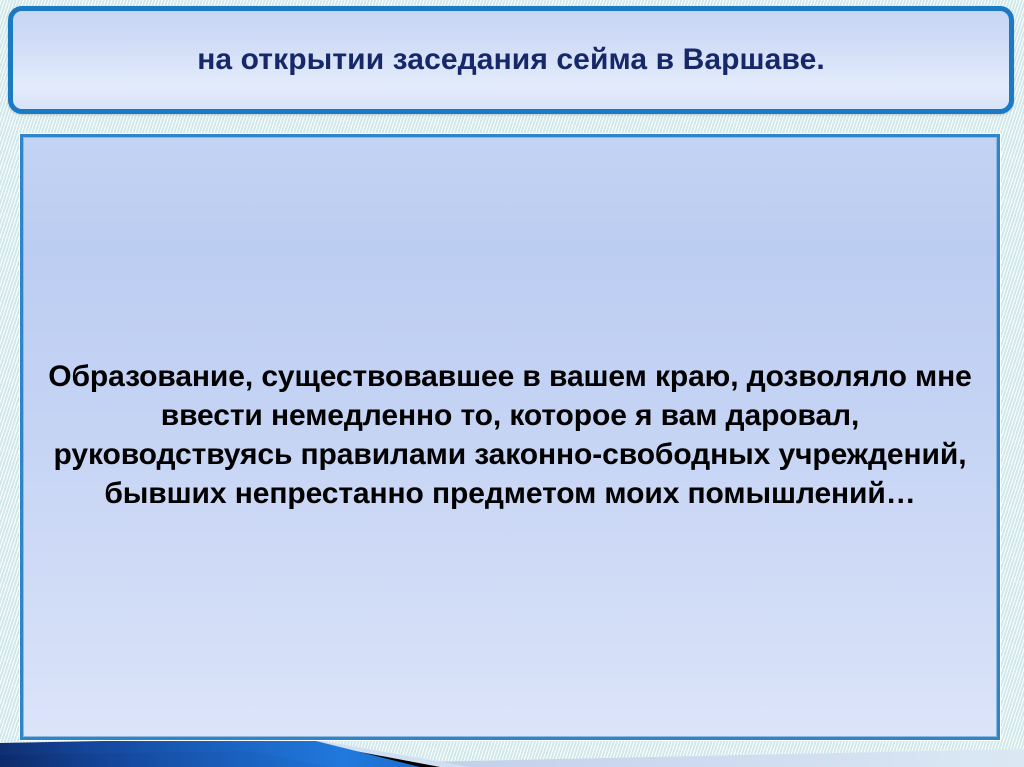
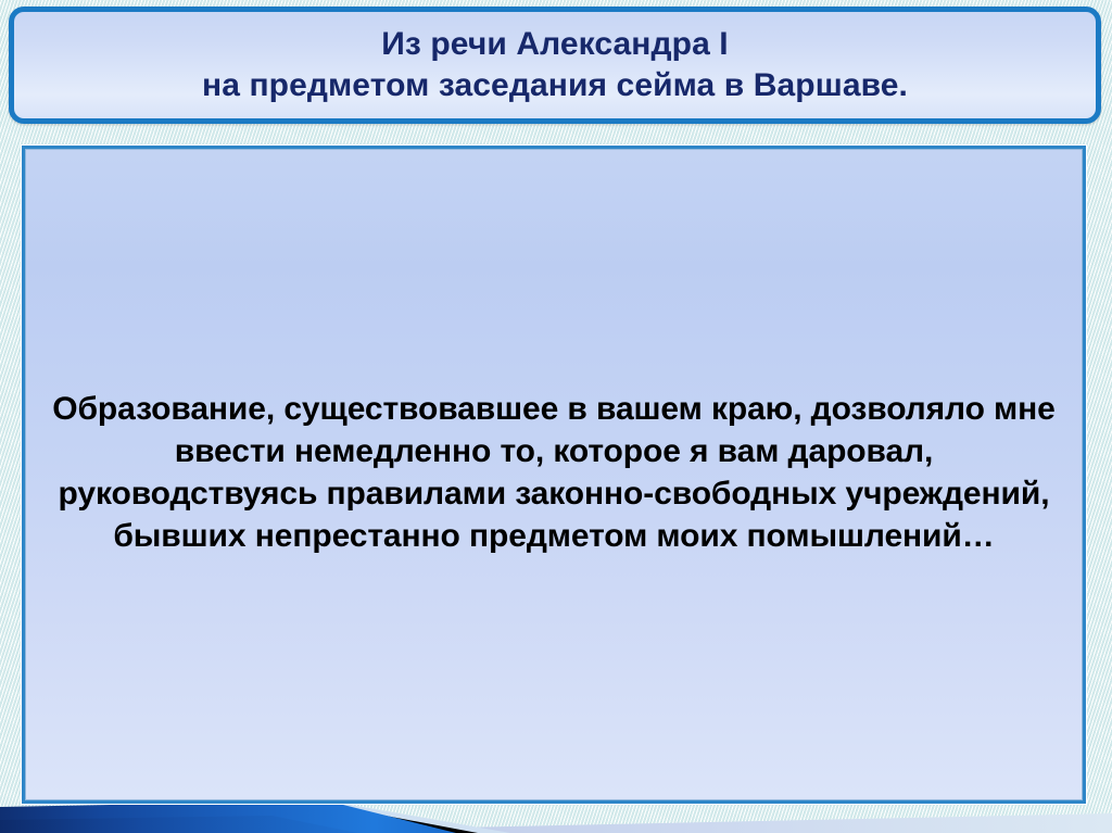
+ Из речи Александра I
- на открытии заседания сейма в Варшаве.
+ на предметом заседания сейма в Варшаве.
  Образование, существовавшее в вашем краю, дозволяло мне ввести немедленно то, которое я вам даровал, руководствуясь правилами законно-свободных учреждений, бывших непрестанно предметом моих помышлений…
